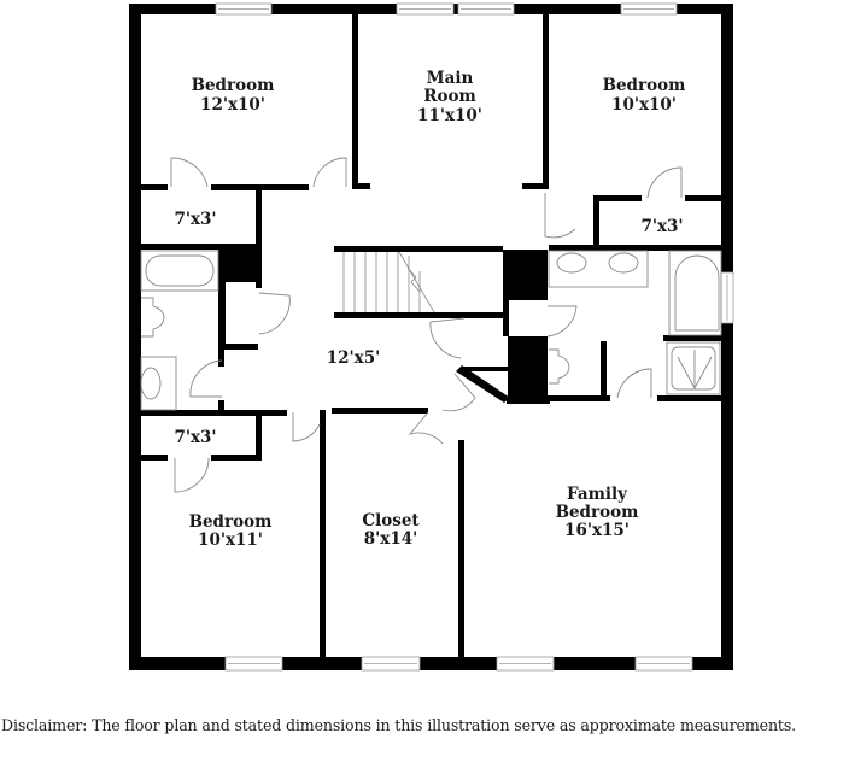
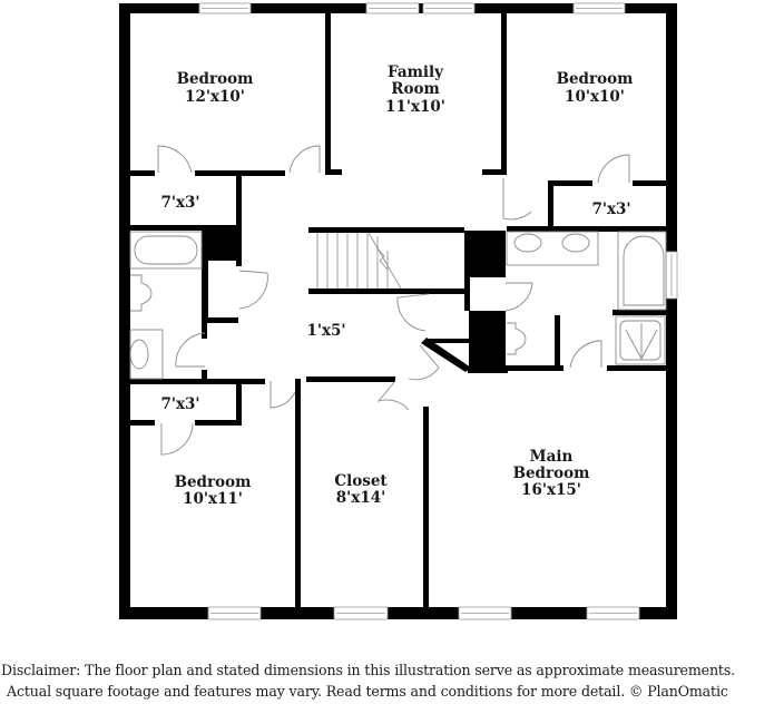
  Bedroom
  12'x10'
- Main
+ Family
  Room
  11'x10'
  Bedroom
  10'x10'
  7'x3'
  7'x3'
- 12'x5'
+ 1'x5'
  7'x3'
  Bedroom
  10'x11'
  Closet
  8'x14'
- Family
+ Main
  Bedroom
  16'x15'
  Disclaimer: The floor plan and stated dimensions in this illustration serve as approximate measurements.
+ Actual square footage and features may vary. Read terms and conditions for more detail. © PlanOmatic
